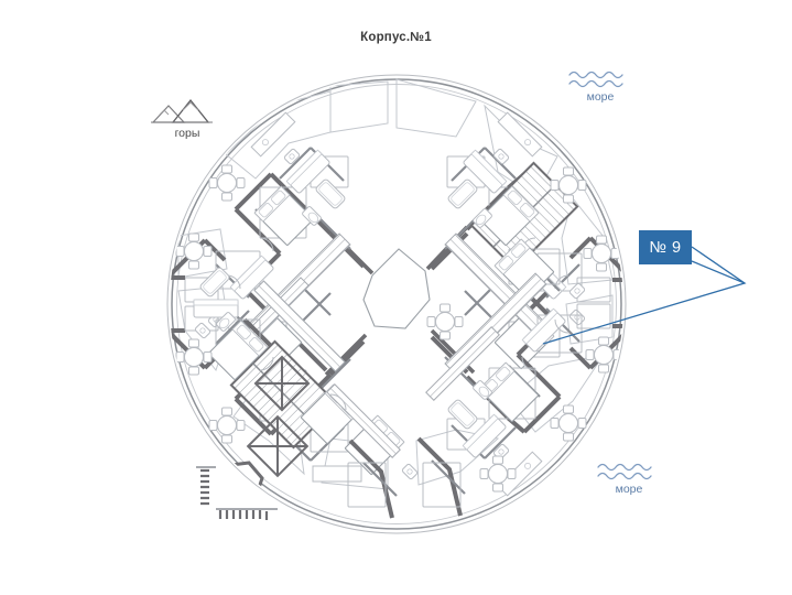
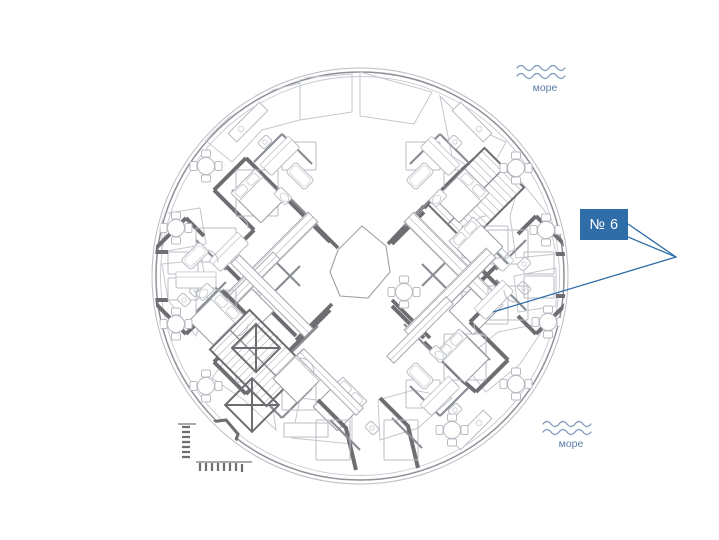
- Корпус.№1
- № 9
+ № 6
  море
  море
- горы
